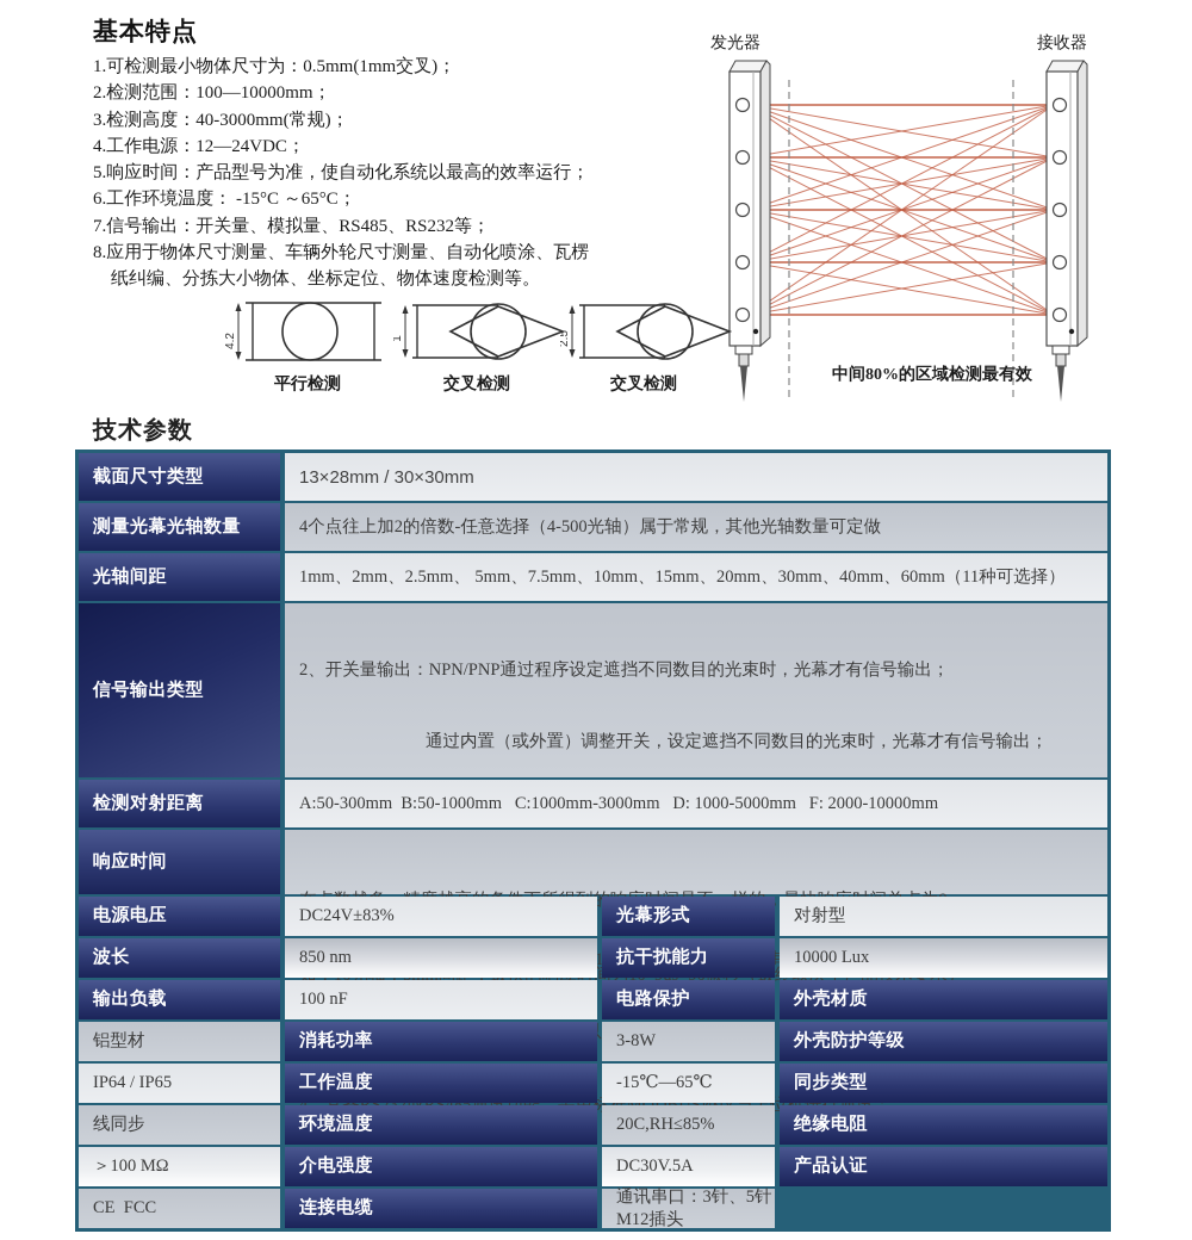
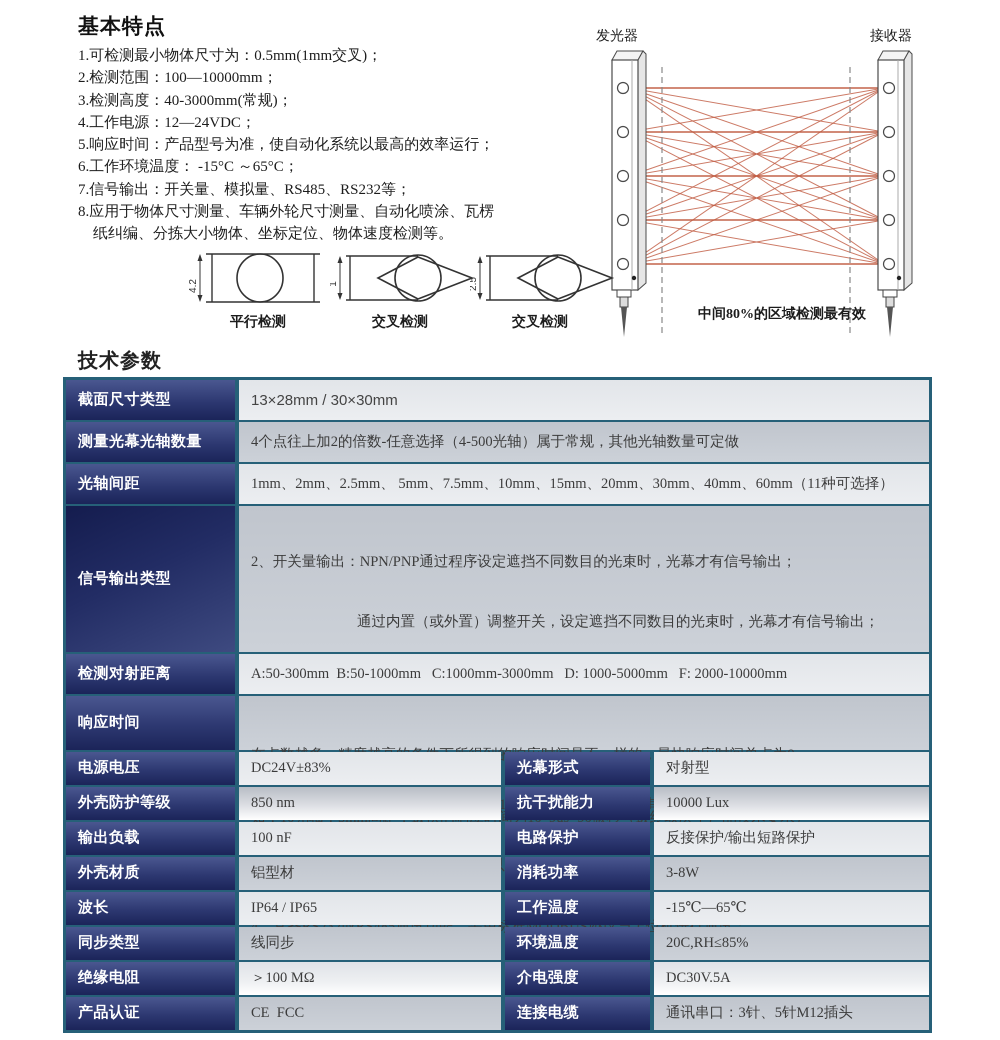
  基本特点
  1.可检测最小物体尺寸为：0.5mm(1mm交叉)；
  2.检测范围：100—10000mm；
  3.检测高度：40-3000mm(常规)；
  4.工作电源：12—24VDC；
  5.响应时间：产品型号为准，使自动化系统以最高的效率运行；
  6.工作环境温度： -15°C ～65°C；
  7.信号输出：开关量、模拟量、RS485、RS232等；
  8.应用于物体尺寸测量、车辆外轮尺寸测量、自动化喷涂、瓦楞
  纸纠编、分拣大小物体、坐标定位、物体速度检测等。
  发光器
  接收器
  中间80%的区域检测最有效
  平行检测
  交叉检测
  交叉检测
  技术参数
  截面尺寸类型
  13×28mm / 30×30mm
  测量光幕光轴数量
  4个点往上加2的倍数-任意选择（4-500光轴）属于常规，其他光轴数量可定做
  光轴间距
  1mm、2mm、2.5mm、 5mm、7.5mm、10mm、15mm、20mm、30mm、40mm、60mm（11种可选择）
  信号输出类型
  2、开关量输出：NPN/PNP通过程序设定遮挡不同数目的光束时，光幕才有信号输出；
  通过内置（或外置）调整开关，设定遮挡不同数目的光束时，光幕才有信号输出；
  检测对射距离
  A:50-300mm B:50-1000mm C:1000mm-3000mm D: 1000-5000mm F: 2000-10000mm
  响应时间
  电源电压
  DC24V±83%
  光幕形式
  对射型
- 波长
+ 外壳防护等级
  850 nm
  抗干扰能力
  10000 Lux
  输出负载
  100 nF
  电路保护
+ 反接保护/输出短路保护
  外壳材质
  铝型材
  消耗功率
  3-8W
- 外壳防护等级
+ 波长
  IP64 / IP65
  工作温度
  -15℃—65℃
  同步类型
  线同步
  环境温度
  20C,RH≤85%
  绝缘电阻
  ＞100 MΩ
  介电强度
  DC30V.5A
  产品认证
  CE FCC
  连接电缆
  通讯串口：3针、5针M12插头
